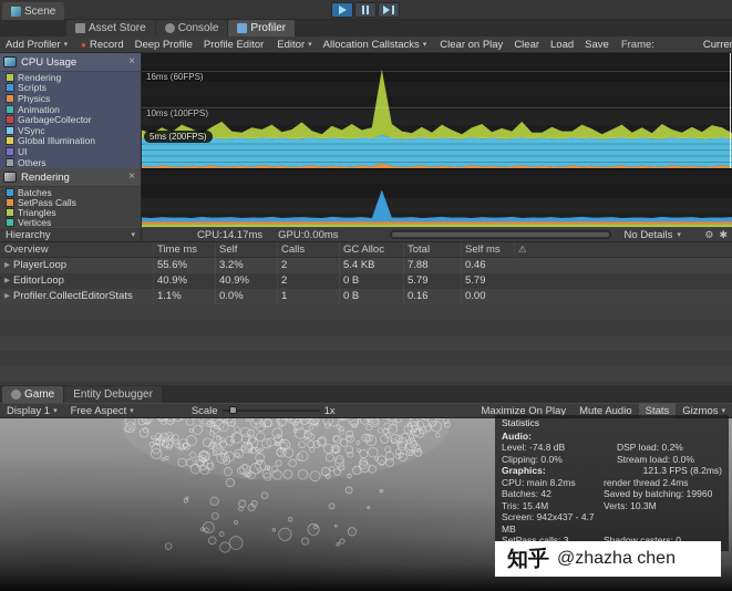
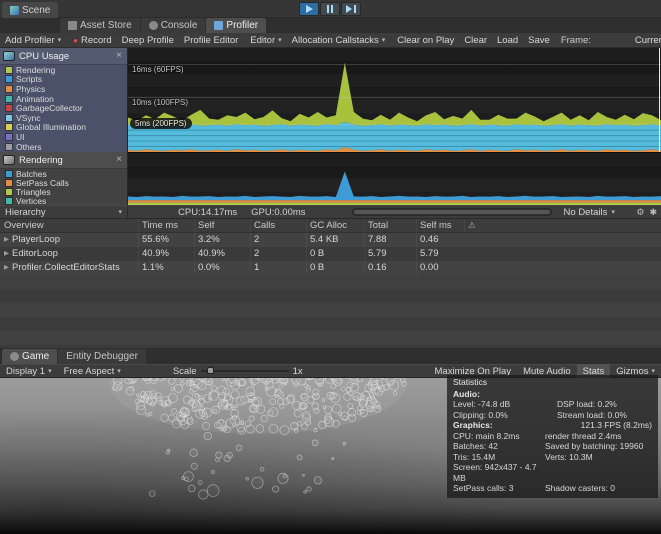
  Scene
  Asset Store
  Console
  Profiler
  Add Profiler
  ●
  Record
  Deep Profile
  Profile Editor
  Editor
  Allocation Callstacks
  Clear on Play
  Clear
  Load
  Save
  Frame:
  Curre
  CPU Usage
  ×
  Rendering
  Scripts
  Physics
  Animation
  GarbageCollector
  VSync
  Global Illumination
  UI
  Others
  Rendering
  ×
  Batches
  SetPass Calls
  Triangles
  Vertices
  16ms (60FPS)
  10ms (100FPS)
  5ms (200FPS)
  Hierarchy
  CPU:14.17ms
  GPU:0.00ms
  No Details
  ⚙
  ✱
  Overview
  Time ms
  Self
  Calls
  GC Alloc
  Total
  Self ms
  ⚠
  PlayerLoop
  55.6%
  3.2%
  2
  5.4 KB
  7.88
  0.46
  EditorLoop
  40.9%
  40.9%
  2
  0 B
  5.79
  5.79
  Profiler.CollectEditorStats
  1.1%
  0.0%
  1
  0 B
  0.16
  0.00
  Game
  Entity Debugger
  Display 1
  Free Aspect
  Scale
  1x
  Maximize On Play
  Mute Audio
  Stats
  Gizmos
  Statistics
  Audio:
  Level: -74.8 dB
  DSP load: 0.2%
  Clipping: 0.0%
  Stream load: 0.0%
  Graphics:
  121.3 FPS (8.2ms)
  CPU: main 8.2ms
  render thread 2.4ms
  Batches: 42
  Saved by batching: 19960
  Tris: 15.4M
  Verts: 10.3M
  Screen: 942x437 - 4.7 MB
  SetPass calls: 3
  Shadow casters: 0
- 知乎
- @zhazha chen
